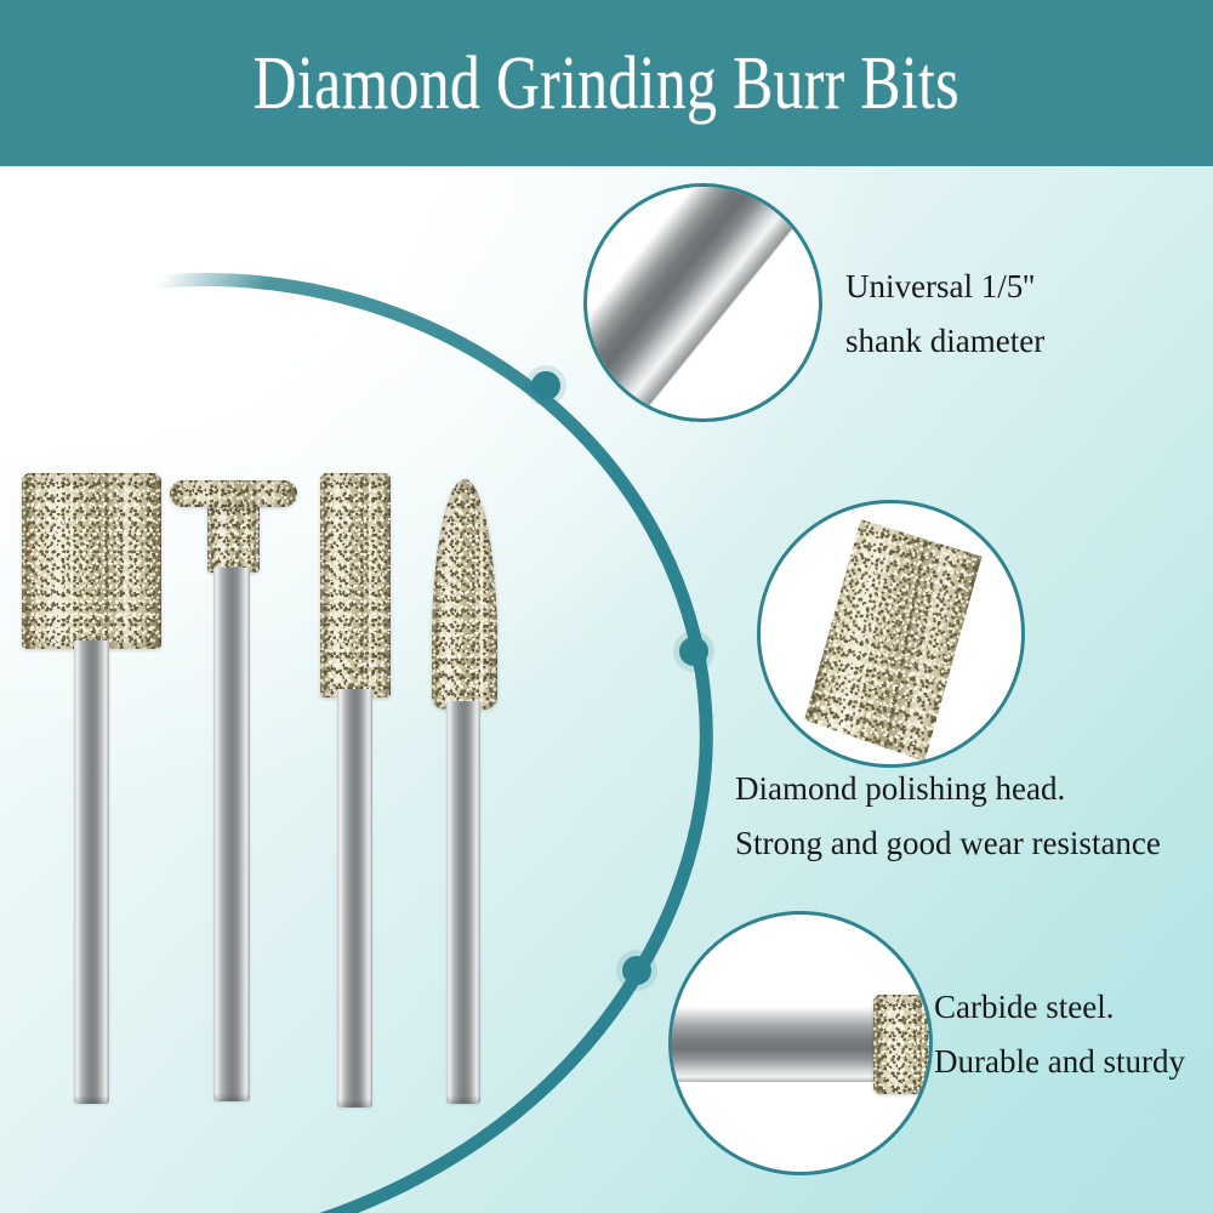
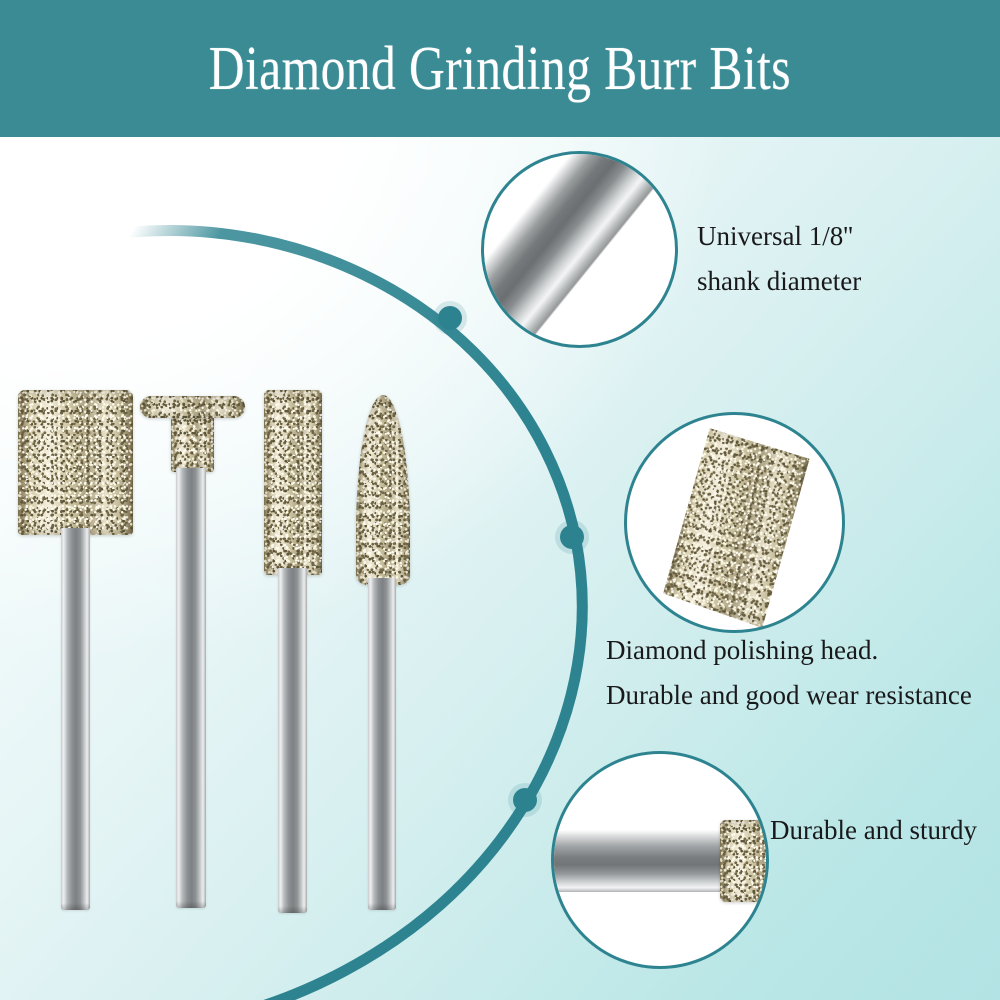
  Diamond Grinding Burr Bits
- Universal 1/5''
+ Universal 1/8''
  shank diameter
  Diamond polishing head.
- Strong and good wear resistance
+ Durable and good wear resistance
- Carbide steel.
  Durable and sturdy
